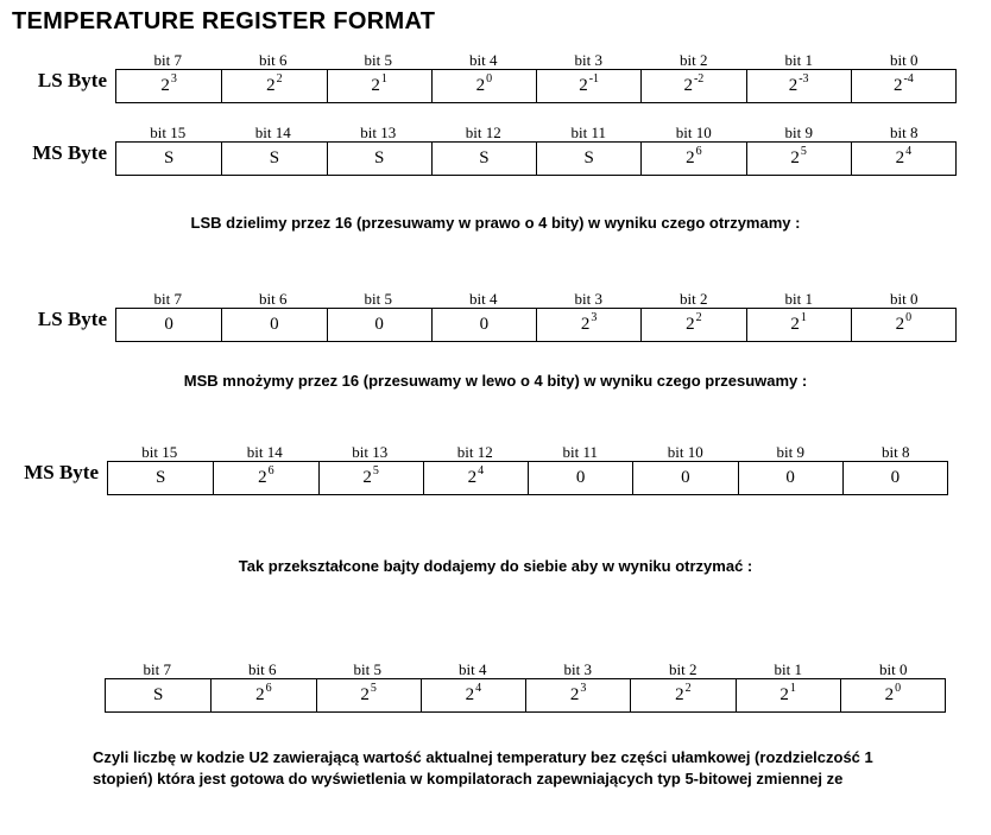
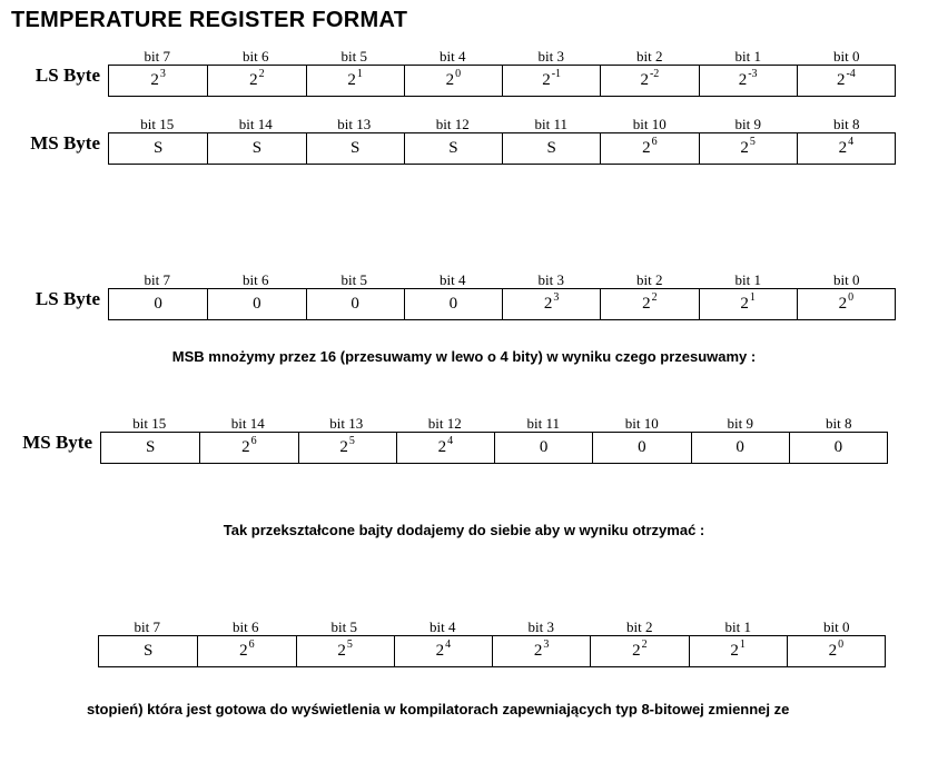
  TEMPERATURE REGISTER FORMAT
  LS Byte
  bit 7
  bit 6
  bit 5
  bit 4
  bit 3
  bit 2
  bit 1
  bit 0
  23
  22
  21
  20
  2-1
  2-2
  2-3
  2-4
  MS Byte
  bit 15
  bit 14
  bit 13
  bit 12
  bit 11
  bit 10
  bit 9
  bit 8
  S
  S
  S
  S
  S
  26
  25
  24
- LSB dzielimy przez 16 (przesuwamy w prawo o 4 bity) w wyniku czego otrzymamy :
  LS Byte
  bit 7
  bit 6
  bit 5
  bit 4
  bit 3
  bit 2
  bit 1
  bit 0
  0
  0
  0
  0
  23
  22
  21
  20
  MSB mnożymy przez 16 (przesuwamy w lewo o 4 bity) w wyniku czego przesuwamy :
  MS Byte
  bit 15
  bit 14
  bit 13
  bit 12
  bit 11
  bit 10
  bit 9
  bit 8
  S
  26
  25
  24
  0
  0
  0
  0
  Tak przekształcone bajty dodajemy do siebie aby w wyniku otrzymać :
  bit 7
  bit 6
  bit 5
  bit 4
  bit 3
  bit 2
  bit 1
  bit 0
  S
  26
  25
  24
  23
  22
  21
  20
- Czyli liczbę w kodzie U2 zawierającą wartość aktualnej temperatury bez części ułamkowej (rozdzielczość 1
- stopień) która jest gotowa do wyświetlenia w kompilatorach zapewniających typ 5-bitowej zmiennej ze
+ stopień) która jest gotowa do wyświetlenia w kompilatorach zapewniających typ 8-bitowej zmiennej ze
